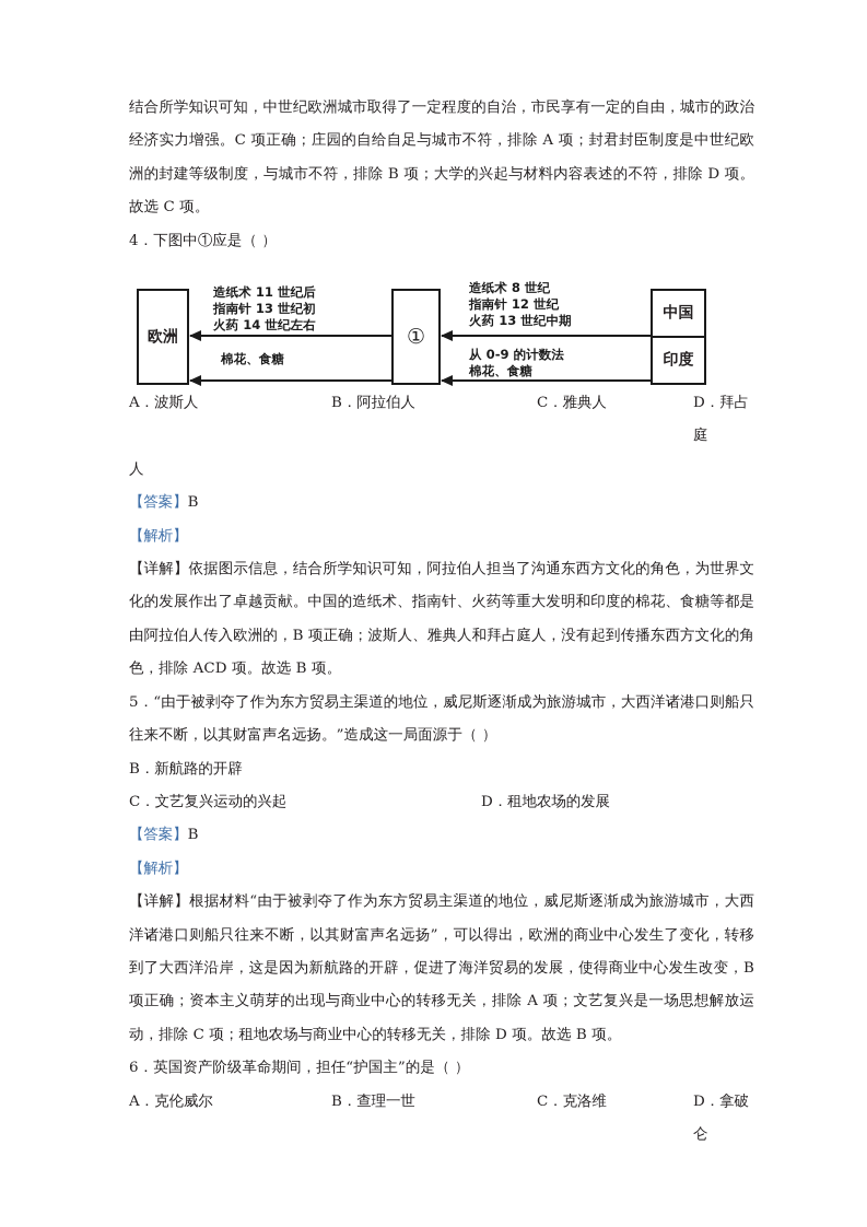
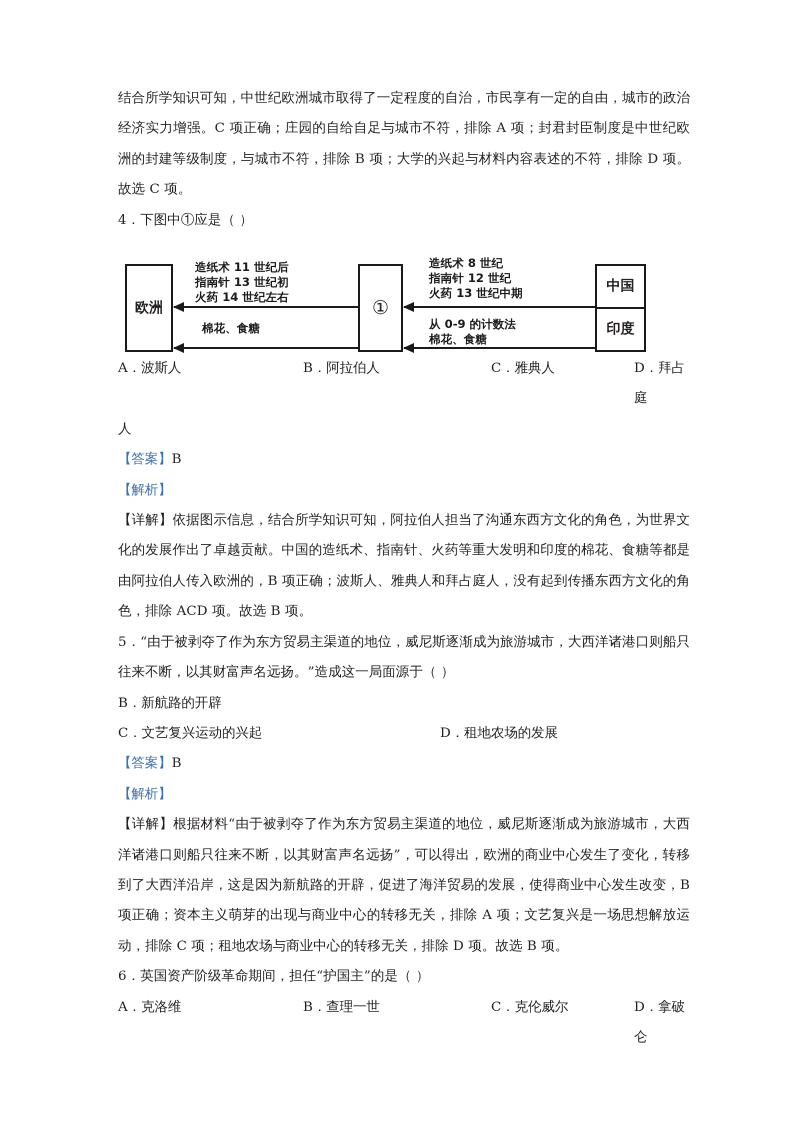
  结合所学知识可知，中世纪欧洲城市取得了一定程度的自治，市民享有一定的自由，城市的政治经济实力增强。C 项正确；庄园的自给自足与城市不符，排除 A 项；封君封臣制度是中世纪欧洲的封建等级制度，与城市不符，排除 B 项；大学的兴起与材料内容表述的不符，排除 D 项。故选 C 项。
  4．下图中①应是（ ）
  欧洲
  ①
  中国
  印度
  造纸术 11 世纪后
  指南针 13 世纪初
  火药 14 世纪左右
  棉花、食糖
  造纸术 8 世纪
  指南针 12 世纪
  火药 13 世纪中期
  从 0-9 的计数法
  棉花、食糖
  A．波斯人
  B．阿拉伯人
  C．雅典人
  D．拜占庭
  人
  【答案】B
  【解析】
  【详解】依据图示信息，结合所学知识可知，阿拉伯人担当了沟通东西方文化的角色，为世界文化的发展作出了卓越贡献。中国的造纸术、指南针、火药等重大发明和印度的棉花、食糖等都是由阿拉伯人传入欧洲的，B 项正确；波斯人、雅典人和拜占庭人，没有起到传播东西方文化的角色，排除 ACD 项。故选 B 项。
  5．“由于被剥夺了作为东方贸易主渠道的地位，威尼斯逐渐成为旅游城市，大西洋诸港口则船只往来不断，以其财富声名远扬。”造成这一局面源于（ ）
  B．新航路的开辟
  C．文艺复兴运动的兴起
  D．租地农场的发展
  【答案】B
  【解析】
  【详解】根据材料“由于被剥夺了作为东方贸易主渠道的地位，威尼斯逐渐成为旅游城市，大西洋诸港口则船只往来不断，以其财富声名远扬”，可以得出，欧洲的商业中心发生了变化，转移到了大西洋沿岸，这是因为新航路的开辟，促进了海洋贸易的发展，使得商业中心发生改变，B 项正确；资本主义萌芽的出现与商业中心的转移无关，排除 A 项；文艺复兴是一场思想解放运动，排除 C 项；租地农场与商业中心的转移无关，排除 D 项。故选 B 项。
  6．英国资产阶级革命期间，担任“护国主”的是（ ）
- A．克伦威尔
+ A．克洛维
  B．查理一世
- C．克洛维
+ C．克伦威尔
  D．拿破仑
